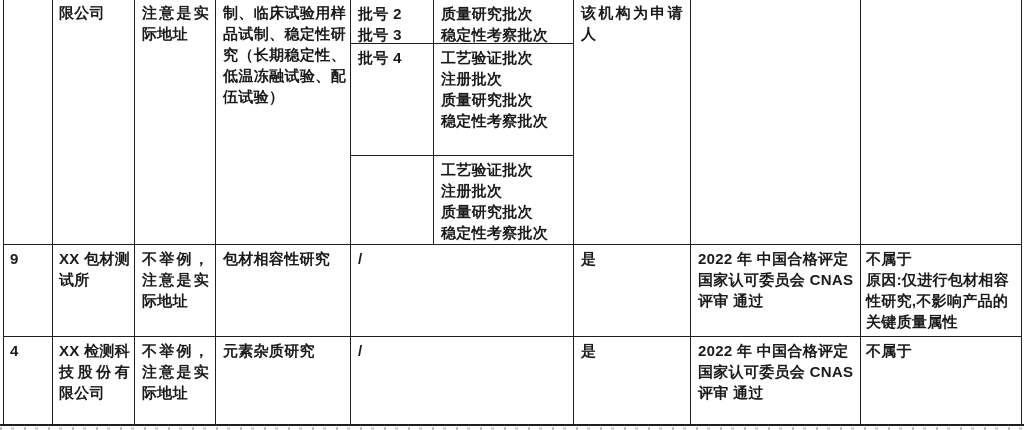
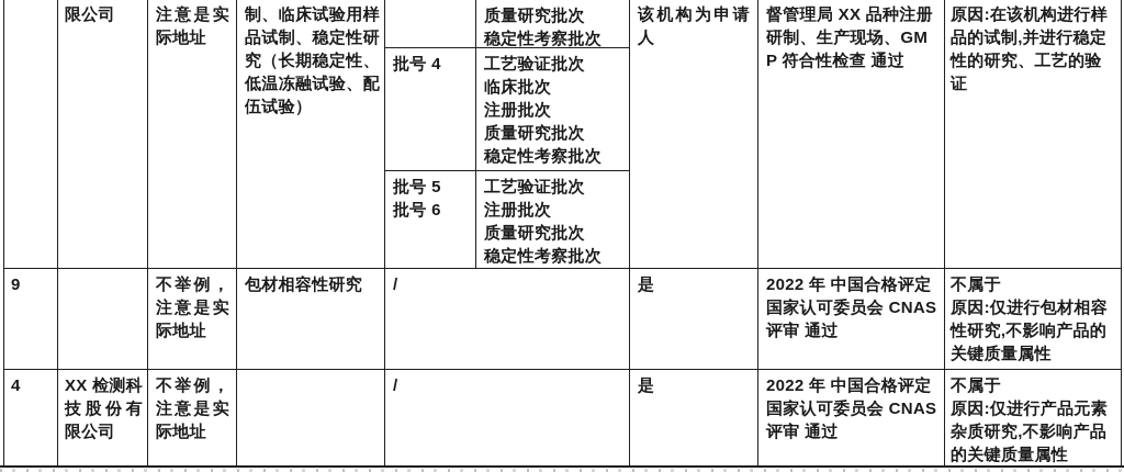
  限公司
  注意是实际地址
  制、临床试验用样品试制、稳定性研究（长期稳定性、低温冻融试验、配伍试验）
- 批号 2
- 批号 3
  质量研究批次
  稳定性考察批次
  批号 4
  工艺验证批次
+ 临床批次
  注册批次
  质量研究批次
  稳定性考察批次
+ 批号 5
+ 批号 6
  工艺验证批次
  注册批次
  质量研究批次
  稳定性考察批次
  该机构为申请人
+ 督管理局 XX 品种注册研制、生产现场、GMP 符合性检查 通过
+ 原因:在该机构进行样品的试制,并进行稳定性的研究、工艺的验证
  9
- XX 包材测试所
  不举例，注意是实际地址
  包材相容性研究
  /
  是
  2022 年 中国合格评定国家认可委员会 CNAS 评审 通过
  不属于
  原因:仅进行包材相容性研究,不影响产品的关键质量属性
  4
  XX 检测科技股份有限公司
  不举例，注意是实际地址
- 元素杂质研究
  /
  是
  2022 年 中国合格评定国家认可委员会 CNAS 评审 通过
  不属于
+ 原因:仅进行产品元素杂质研究,不影响产品的关键质量属性
